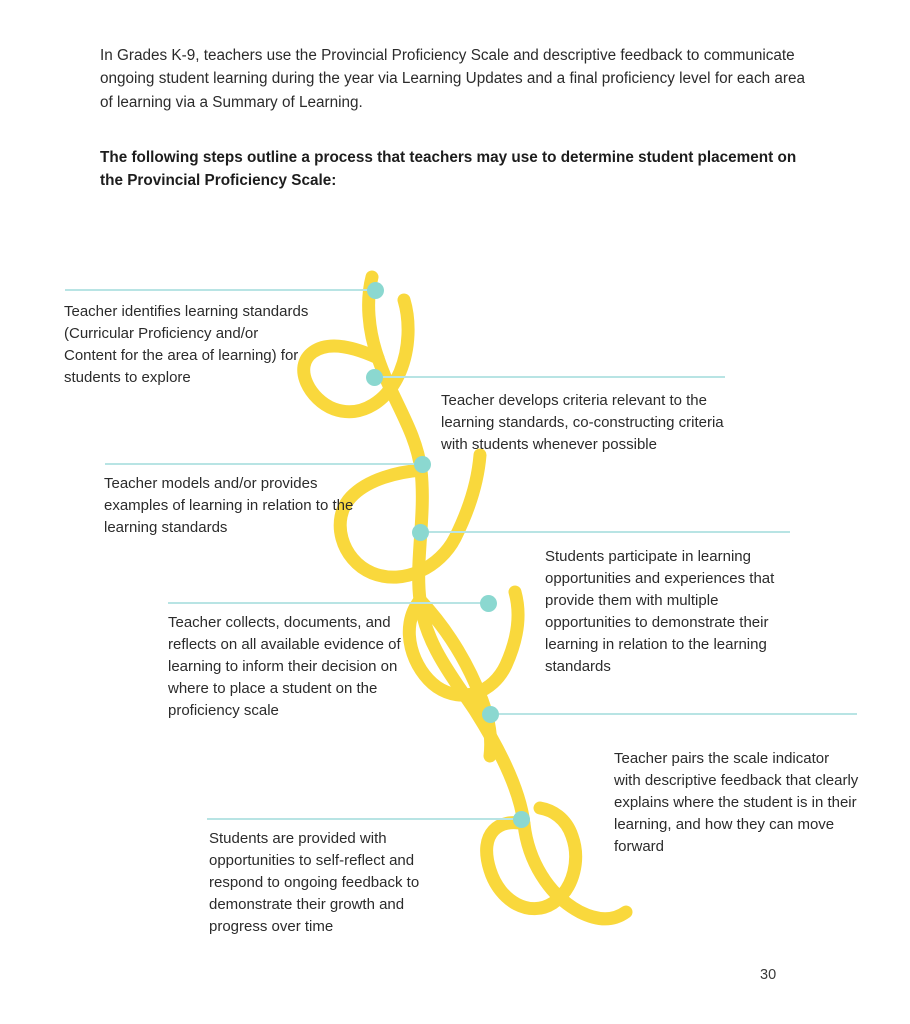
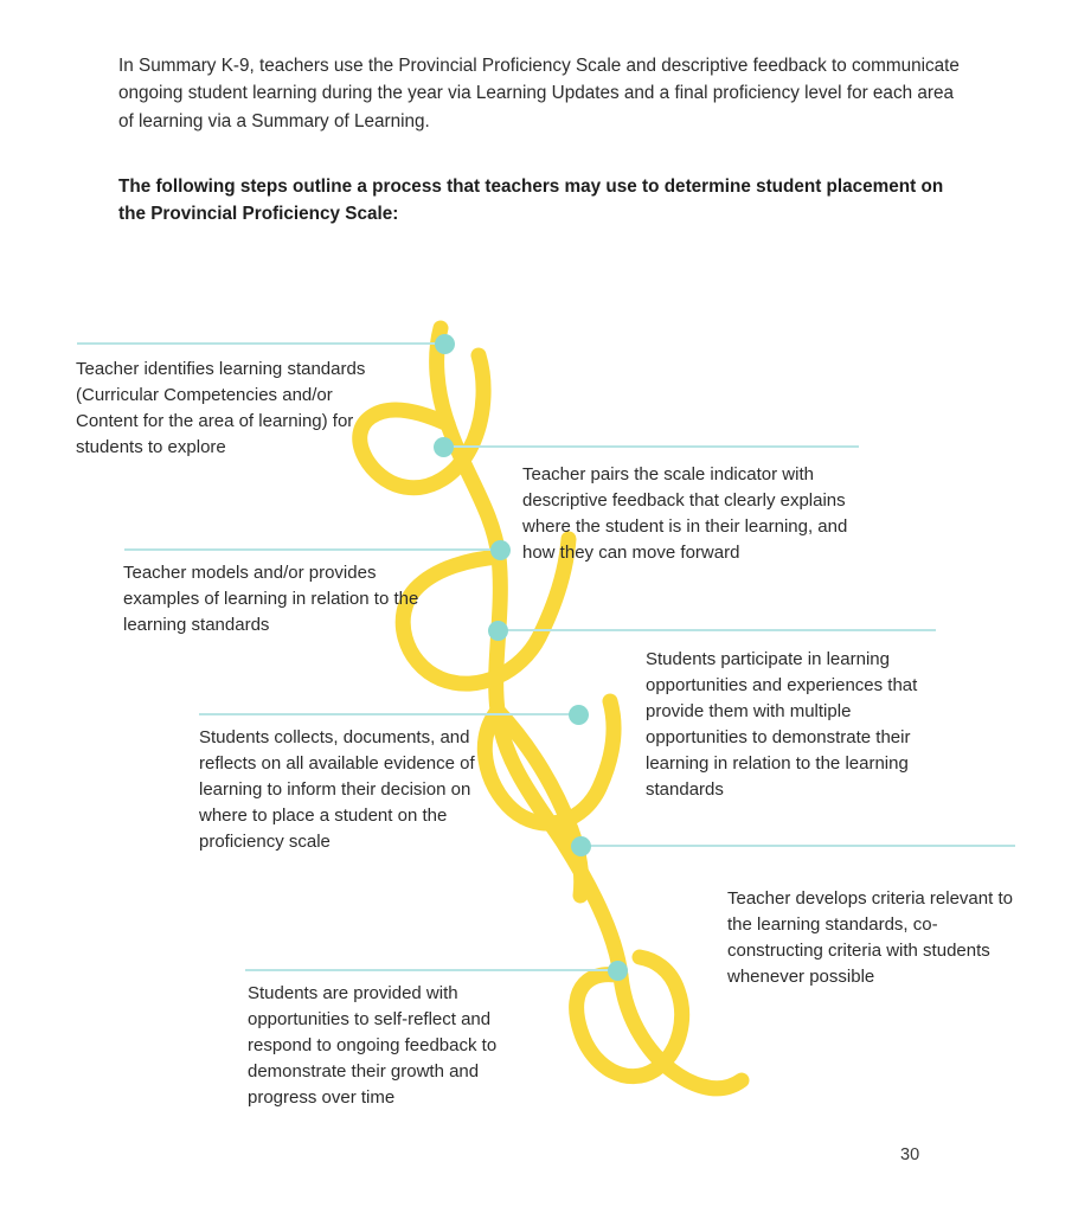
- In Grades K-9, teachers use the Provincial Proficiency Scale and descriptive feedback to communicate ongoing student learning during the year via Learning Updates and a final proficiency level for each area of learning via a Summary of Learning.
+ In Summary K-9, teachers use the Provincial Proficiency Scale and descriptive feedback to communicate ongoing student learning during the year via Learning Updates and a final proficiency level for each area of learning via a Summary of Learning.
  The following steps outline a process that teachers may use to determine student placement on the Provincial Proficiency Scale:
- Teacher identifies learning standards (Curricular Proficiency and/or Content for the area of learning) for students to explore
+ Teacher identifies learning standards (Curricular Competencies and/or Content for the area of learning) for students to explore
- Teacher develops criteria relevant to the learning standards, co-constructing criteria with students whenever possible
+ Teacher pairs the scale indicator with descriptive feedback that clearly explains where the student is in their learning, and how they can move forward
  Teacher models and/or provides examples of learning in relation to the learning standards
  Students participate in learning opportunities and experiences that provide them with multiple opportunities to demonstrate their learning in relation to the learning standards
- Teacher collects, documents, and reflects on all available evidence of learning to inform their decision on where to place a student on the proficiency scale
+ Students collects, documents, and reflects on all available evidence of learning to inform their decision on where to place a student on the proficiency scale
- Teacher pairs the scale indicator with descriptive feedback that clearly explains where the student is in their learning, and how they can move forward
+ Teacher develops criteria relevant to the learning standards, co-constructing criteria with students whenever possible
  Students are provided with opportunities to self-reflect and respond to ongoing feedback to demonstrate their growth and progress over time
  30
